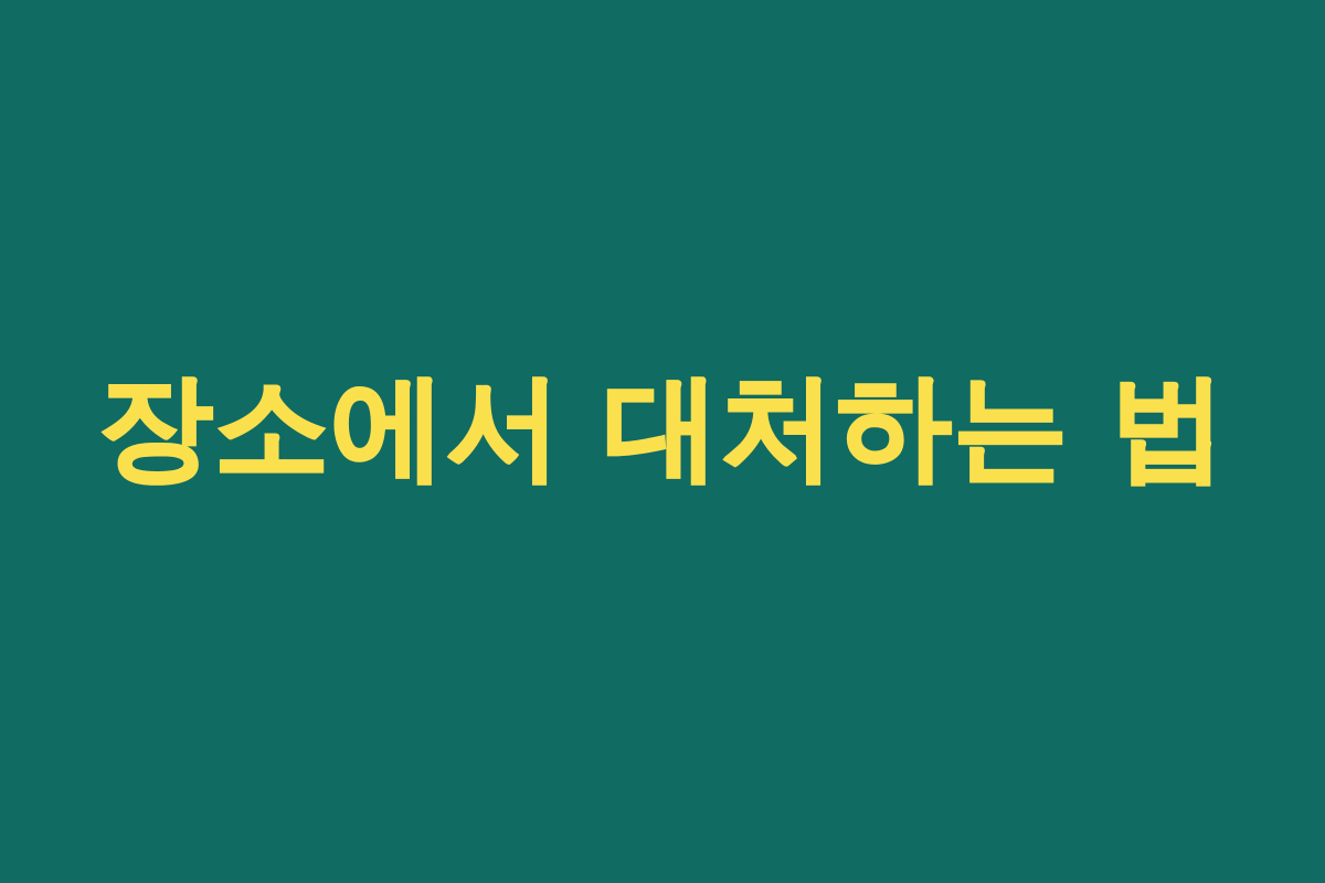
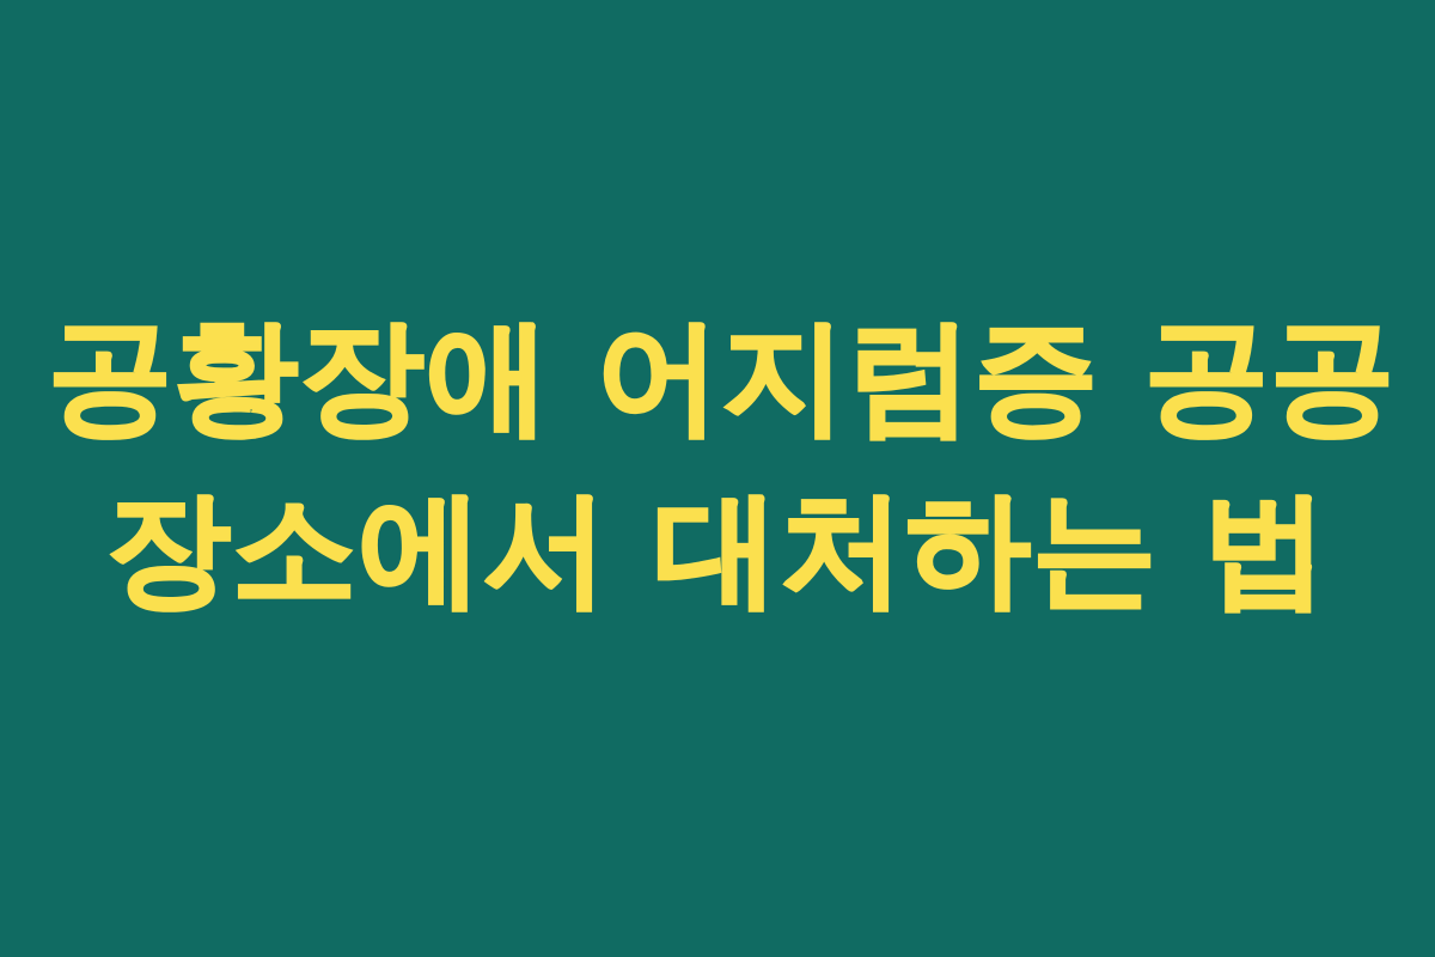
+ 공황장애 어지럼증 공공
  장소에서 대처하는 법
